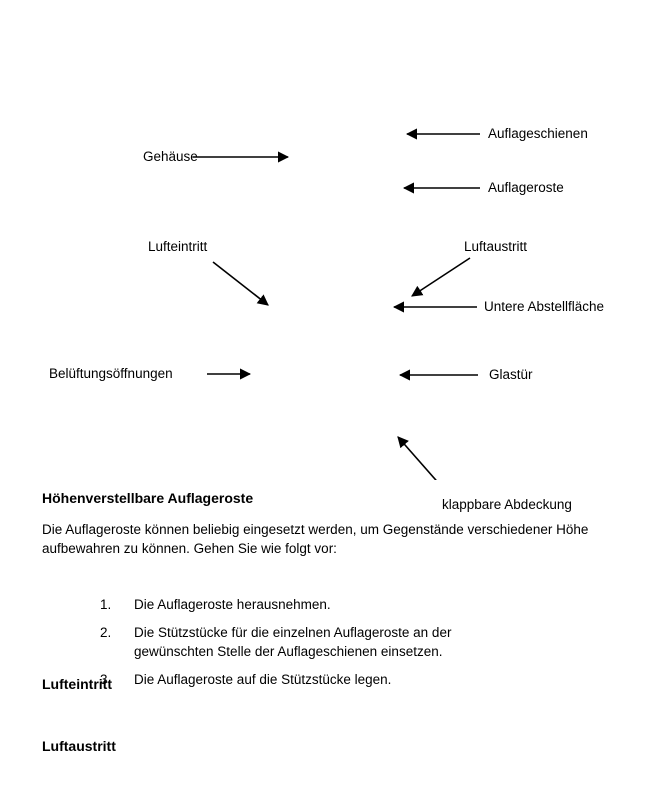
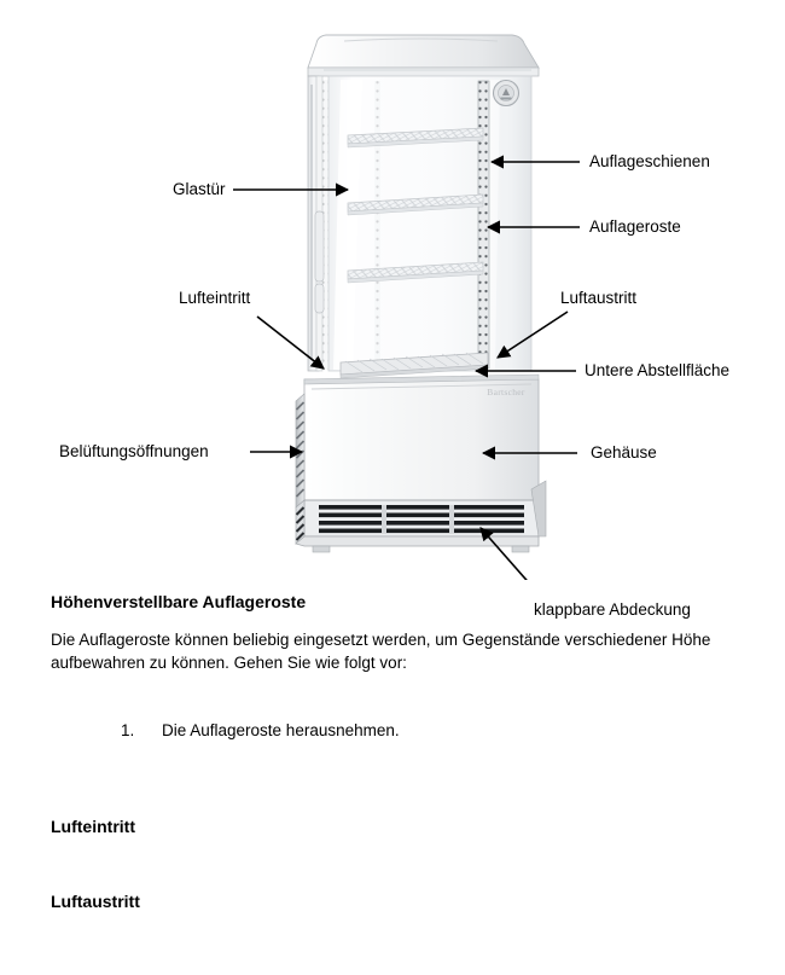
+ Bartscher
- Gehäuse
+ Glastür
  Lufteintritt
  Belüftungsöffnungen
  Auflageschienen
  Auflageroste
  Luftaustritt
  Untere Abstellfläche
- Glastür
+ Gehäuse
  klappbare Abdeckung
  Höhenverstellbare Auflageroste
  Die Auflageroste können beliebig eingesetzt werden, um Gegenstände verschiedener Höhe aufbewahren zu können. Gehen Sie wie folgt vor:
  1.
  Die Auflageroste herausnehmen.
- 2.
- Die Stützstücke für die einzelnen Auflageroste an der gewünschten Stelle der Auflageschienen einsetzen.
- 3.
- Die Auflageroste auf die Stützstücke legen.
  Lufteintritt
  Luftaustritt
